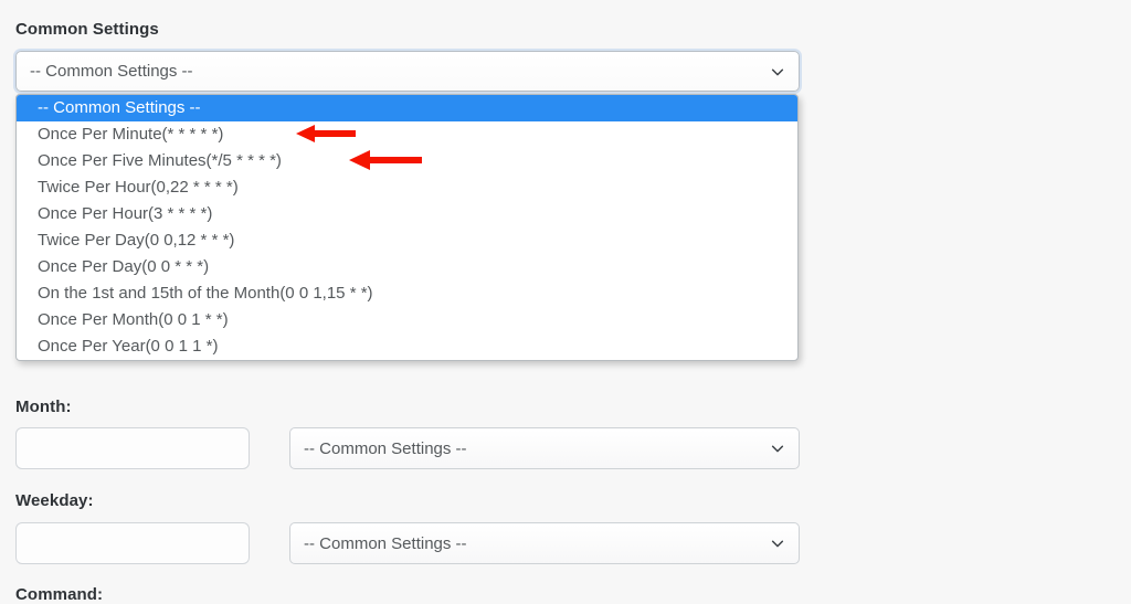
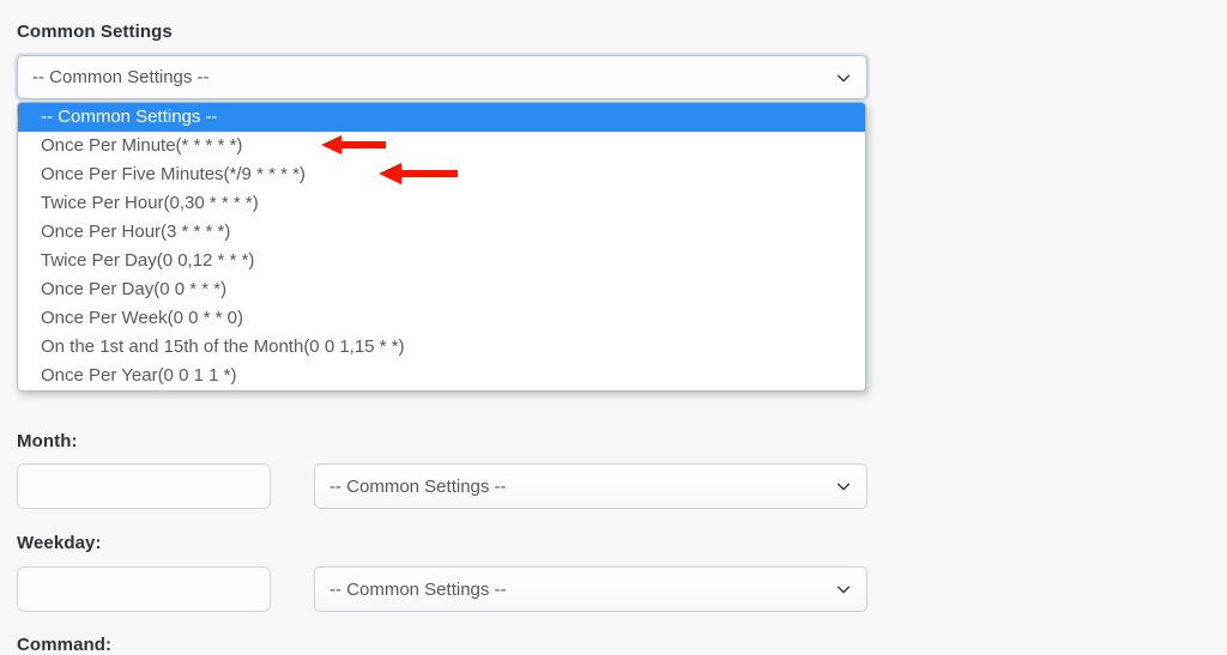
  Common Settings
  -- Common Settings --
  -- Common Settings --
  Once Per Minute(* * * * *)
- Once Per Five Minutes(*/5 * * * *)
+ Once Per Five Minutes(*/9 * * * *)
- Twice Per Hour(0,22 * * * *)
+ Twice Per Hour(0,30 * * * *)
  Once Per Hour(3 * * * *)
  Twice Per Day(0 0,12 * * *)
  Once Per Day(0 0 * * *)
+ Once Per Week(0 0 * * 0)
  On the 1st and 15th of the Month(0 0 1,15 * *)
- Once Per Month(0 0 1 * *)
  Once Per Year(0 0 1 1 *)
  Month:
  -- Common Settings --
  Weekday:
  -- Common Settings --
  Command:
